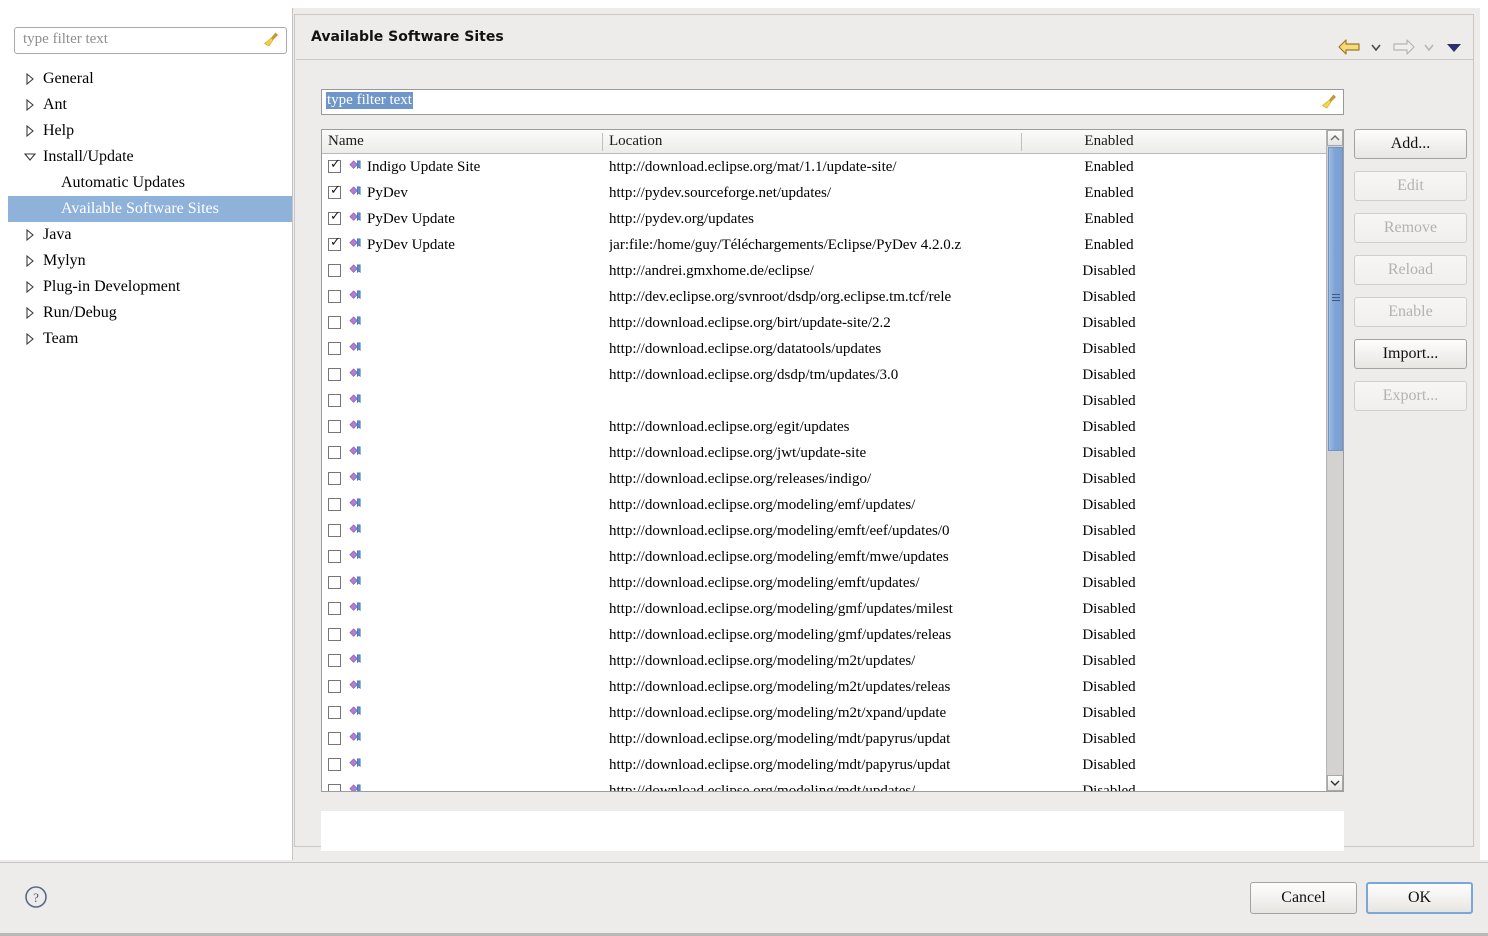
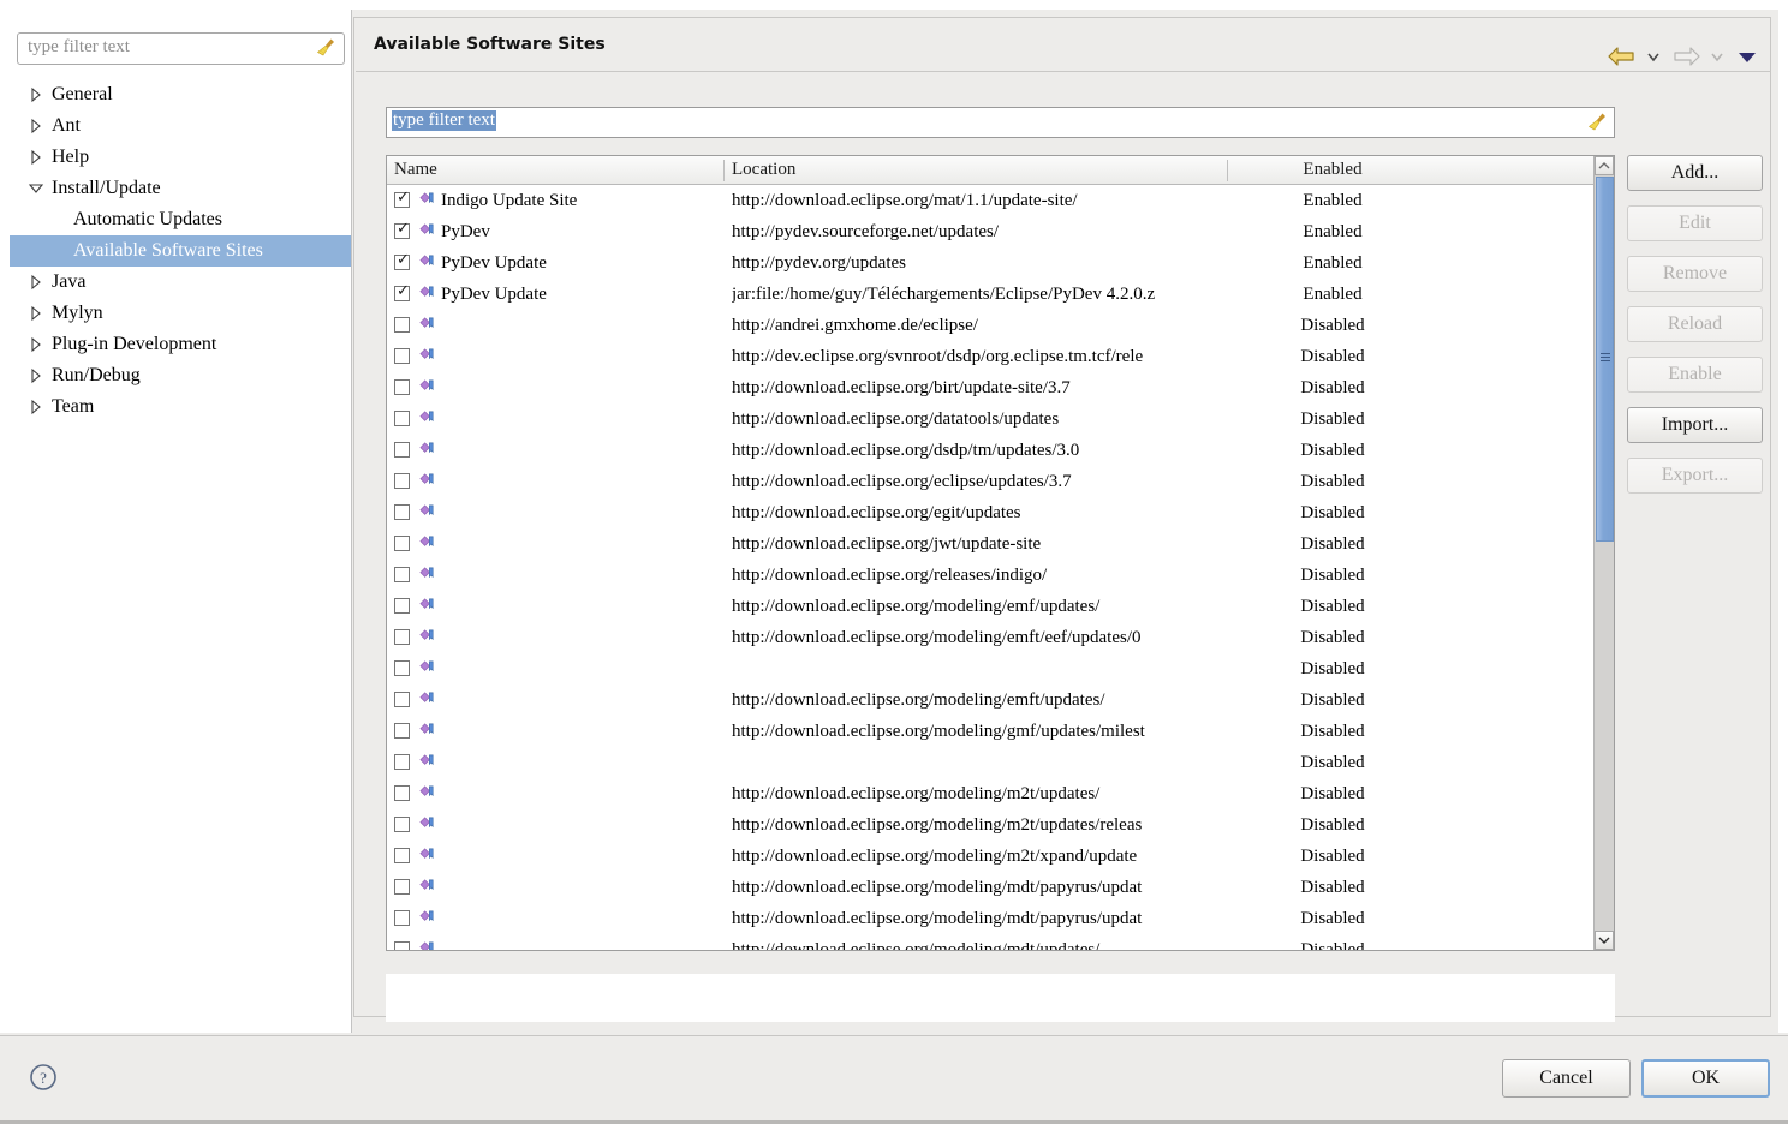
  type filter text
  General
  Ant
  Help
  Install/Update
  Automatic Updates
  Available Software Sites
  Java
  Mylyn
  Plug-in Development
  Run/Debug
  Team
  Available Software Sites
  type filter text
  Name
  Location
  Enabled
  ✓
  Indigo Update Site
  http://download.eclipse.org/mat/1.1/update-site/
  Enabled
  ✓
  PyDev
  http://pydev.sourceforge.net/updates/
  Enabled
  ✓
  PyDev Update
  http://pydev.org/updates
  Enabled
  ✓
  PyDev Update
  jar:file:/home/guy/Téléchargements/Eclipse/PyDev 4.2.0.z
  Enabled
  http://andrei.gmxhome.de/eclipse/
  Disabled
  http://dev.eclipse.org/svnroot/dsdp/org.eclipse.tm.tcf/rele
  Disabled
- http://download.eclipse.org/birt/update-site/2.2
+ http://download.eclipse.org/birt/update-site/3.7
  Disabled
  http://download.eclipse.org/datatools/updates
  Disabled
  http://download.eclipse.org/dsdp/tm/updates/3.0
  Disabled
+ http://download.eclipse.org/eclipse/updates/3.7
  Disabled
  http://download.eclipse.org/egit/updates
  Disabled
  http://download.eclipse.org/jwt/update-site
  Disabled
  http://download.eclipse.org/releases/indigo/
  Disabled
  http://download.eclipse.org/modeling/emf/updates/
  Disabled
  http://download.eclipse.org/modeling/emft/eef/updates/0
  Disabled
- http://download.eclipse.org/modeling/emft/mwe/updates
  Disabled
  http://download.eclipse.org/modeling/emft/updates/
  Disabled
  http://download.eclipse.org/modeling/gmf/updates/milest
  Disabled
- http://download.eclipse.org/modeling/gmf/updates/releas
  Disabled
  http://download.eclipse.org/modeling/m2t/updates/
  Disabled
  http://download.eclipse.org/modeling/m2t/updates/releas
  Disabled
  http://download.eclipse.org/modeling/m2t/xpand/update
  Disabled
  http://download.eclipse.org/modeling/mdt/papyrus/updat
  Disabled
  http://download.eclipse.org/modeling/mdt/papyrus/updat
  Disabled
  Add...
  Edit
  Remove
  Reload
  Enable
  Import...
  Export...
  ?
  Cancel
  OK
